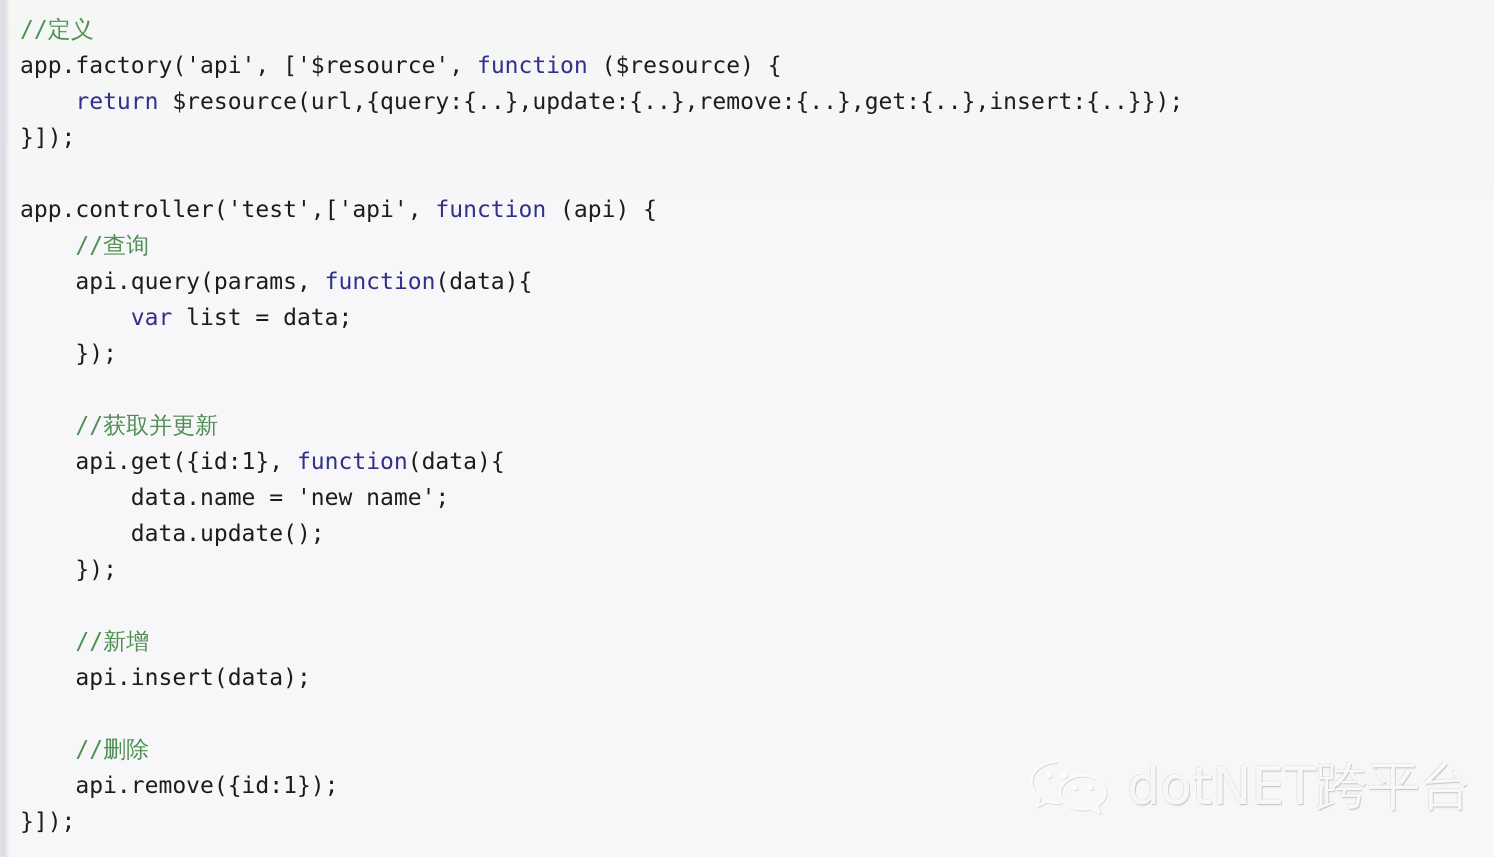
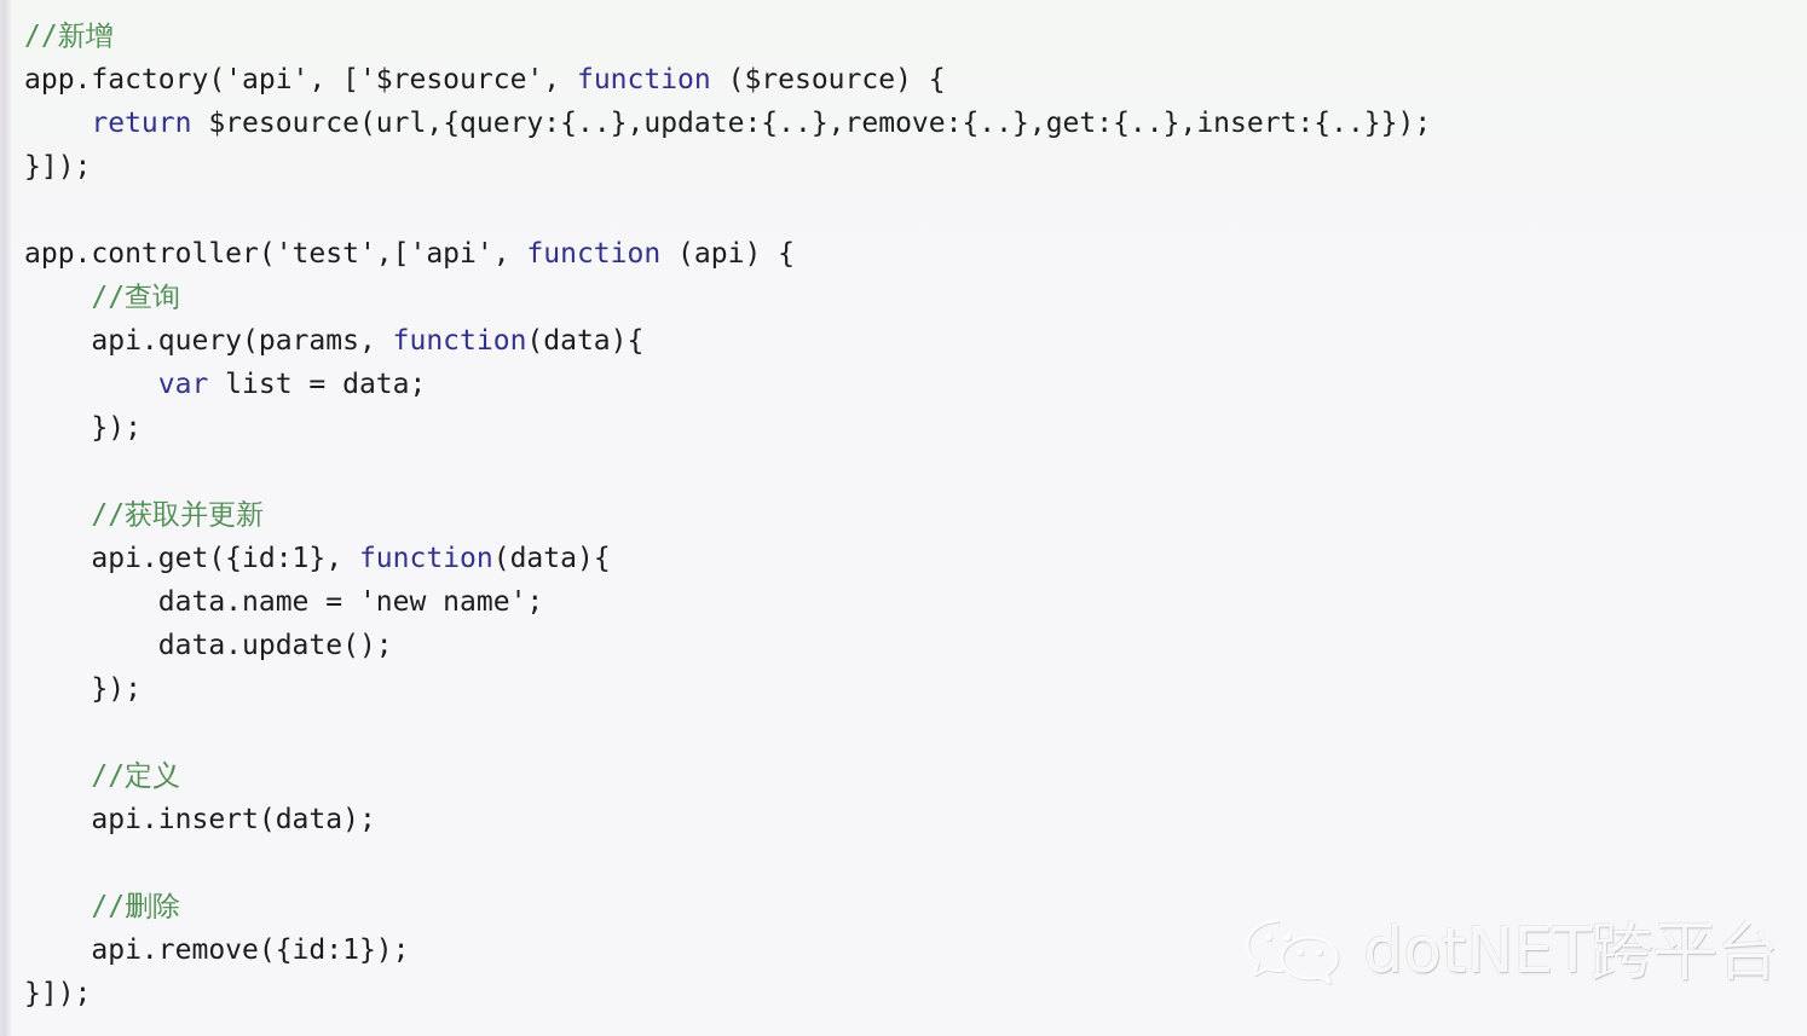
- //定义
+ //新增
  app.factory('api', ['$resource', function ($resource) {
  return $resource(url,{query:{..},update:{..},remove:{..},get:{..},insert:{..}});
  }]);
  app.controller('test',['api', function (api) {
  //查询
  api.query(params, function(data){
  var list = data;
  });
  //获取并更新
  api.get({id:1}, function(data){
  data.name = 'new name';
  data.update();
  });
- //新增
+ //定义
  api.insert(data);
  //删除
  api.remove({id:1});
  }]);
  dotNET跨平台
